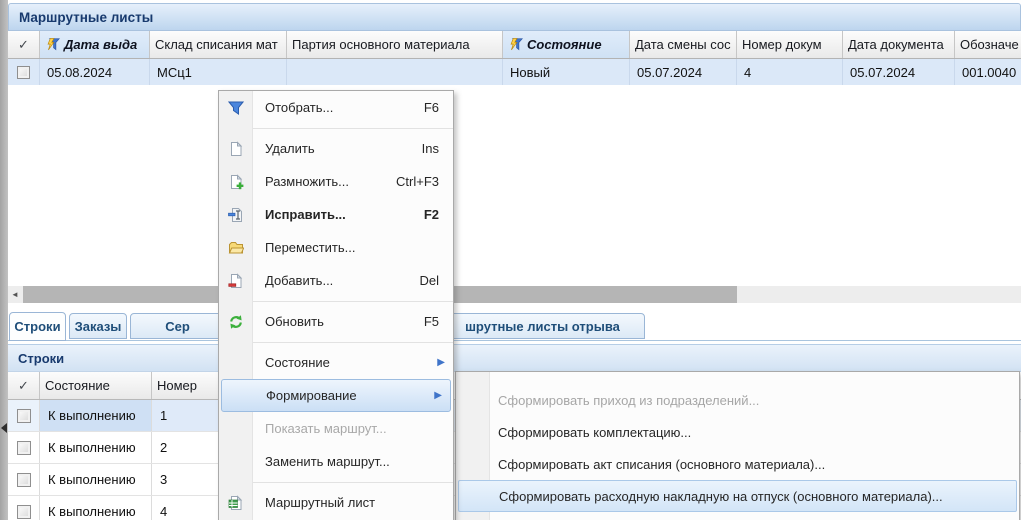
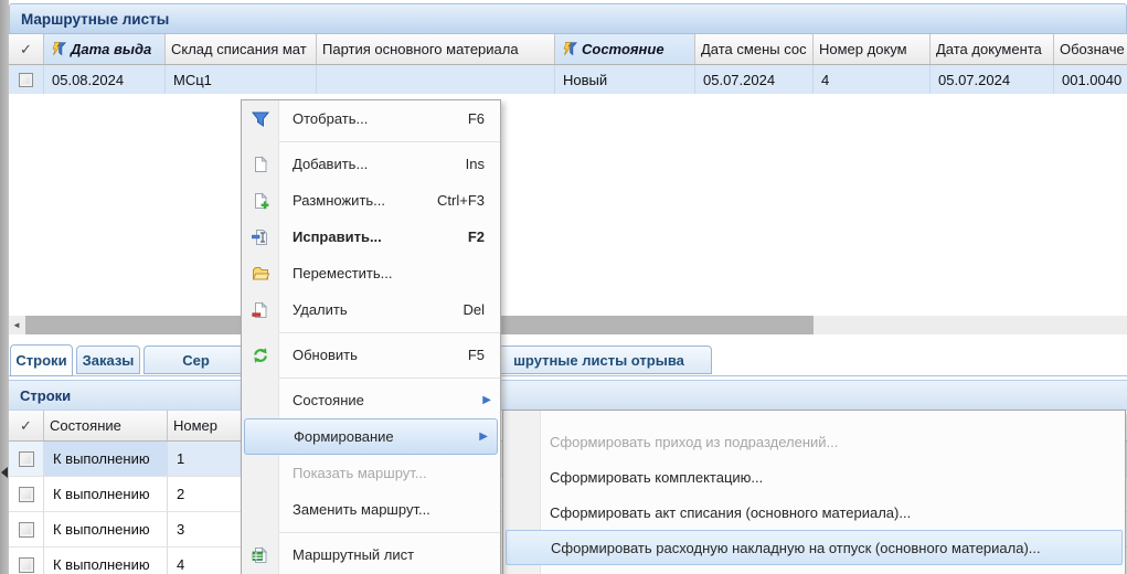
  Маршрутные листы
  ✓
  Дата выда
  Склад списания мат
  Партия основного материала
  Состояние
  Дата смены сос
  Номер докум
  Дата документа
  Обозначе
  05.08.2024
  МСц1
  Новый
  05.07.2024
  4
  05.07.2024
  001.0040
  ◄
  Строки
  Заказы
  Сер
  шрутные листы отрыва
  Строки
  ✓
  Состояние
  Номер
  К выполнению
  1
  К выполнению
  2
  К выполнению
  3
  К выполнению
  4
  Отобрать...
  F6
- Удалить
+ Добавить...
  Ins
  Размножить...
  Ctrl+F3
  Исправить...
  F2
  Переместить...
- Добавить...
+ Удалить
  Del
  Обновить
  F5
  Состояние
  ▶
  Формирование
  ▶
  Показать маршрут...
  Заменить маршрут...
  Маршрутный лист
  Сформировать приход из подразделений...
  Сформировать комплектацию...
  Сформировать акт списания (основного материала)...
  Сформировать расходную накладную на отпуск (основного материала)...
